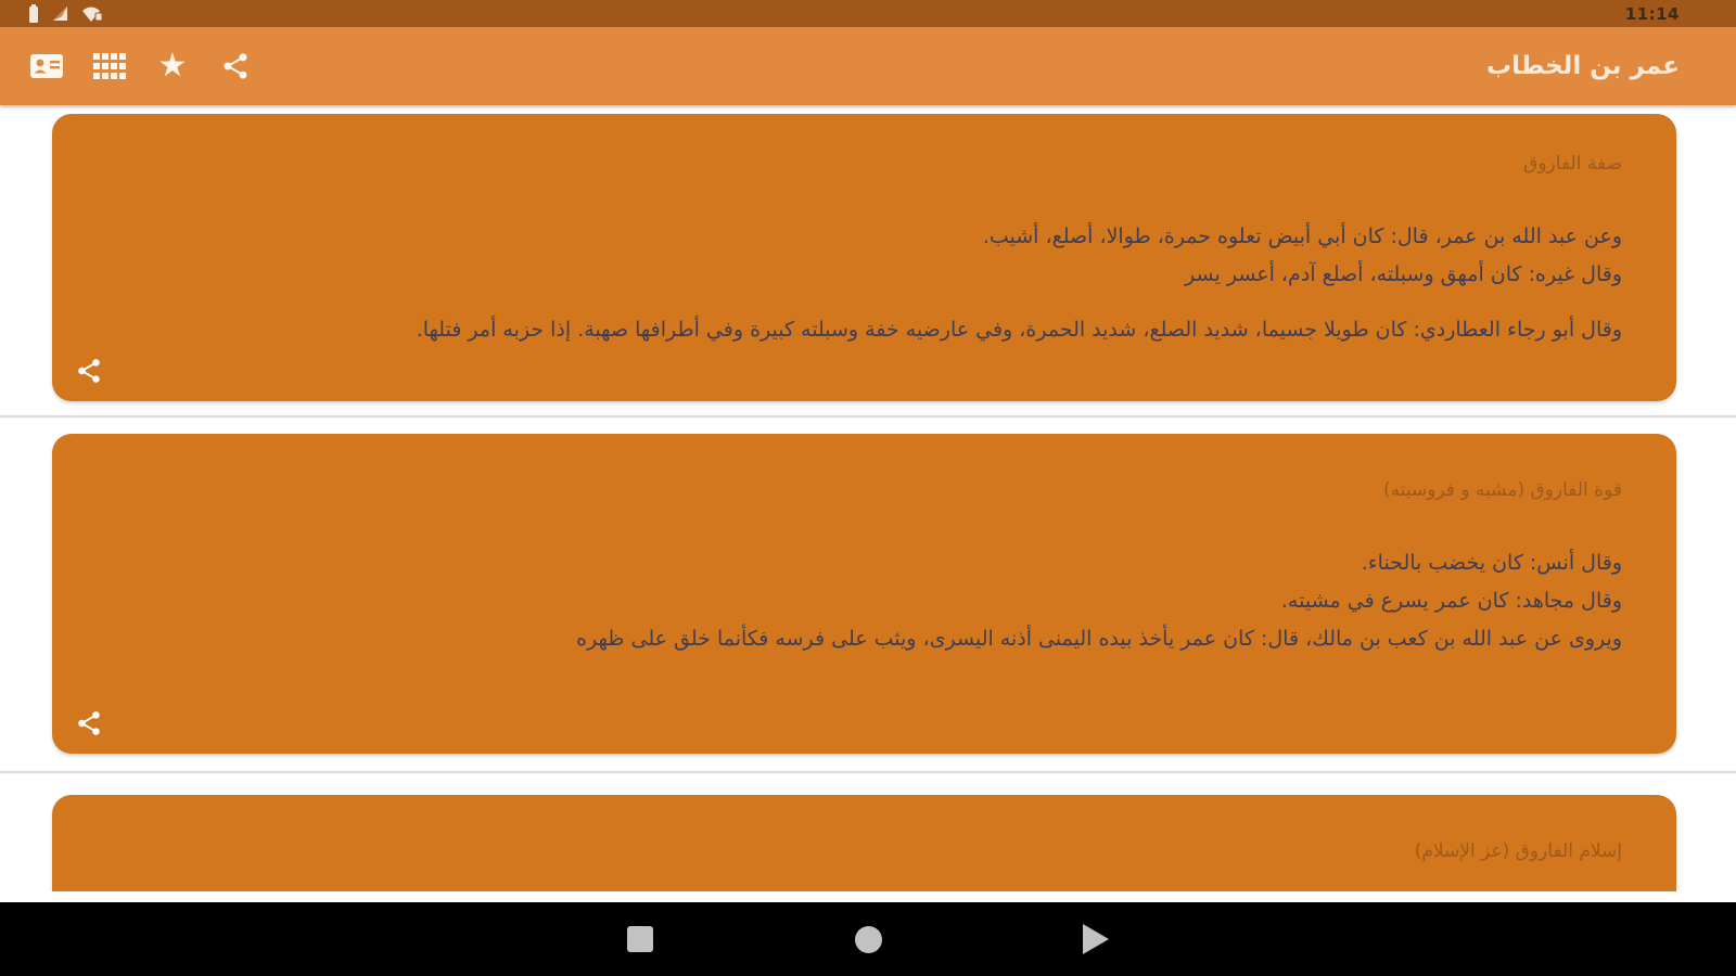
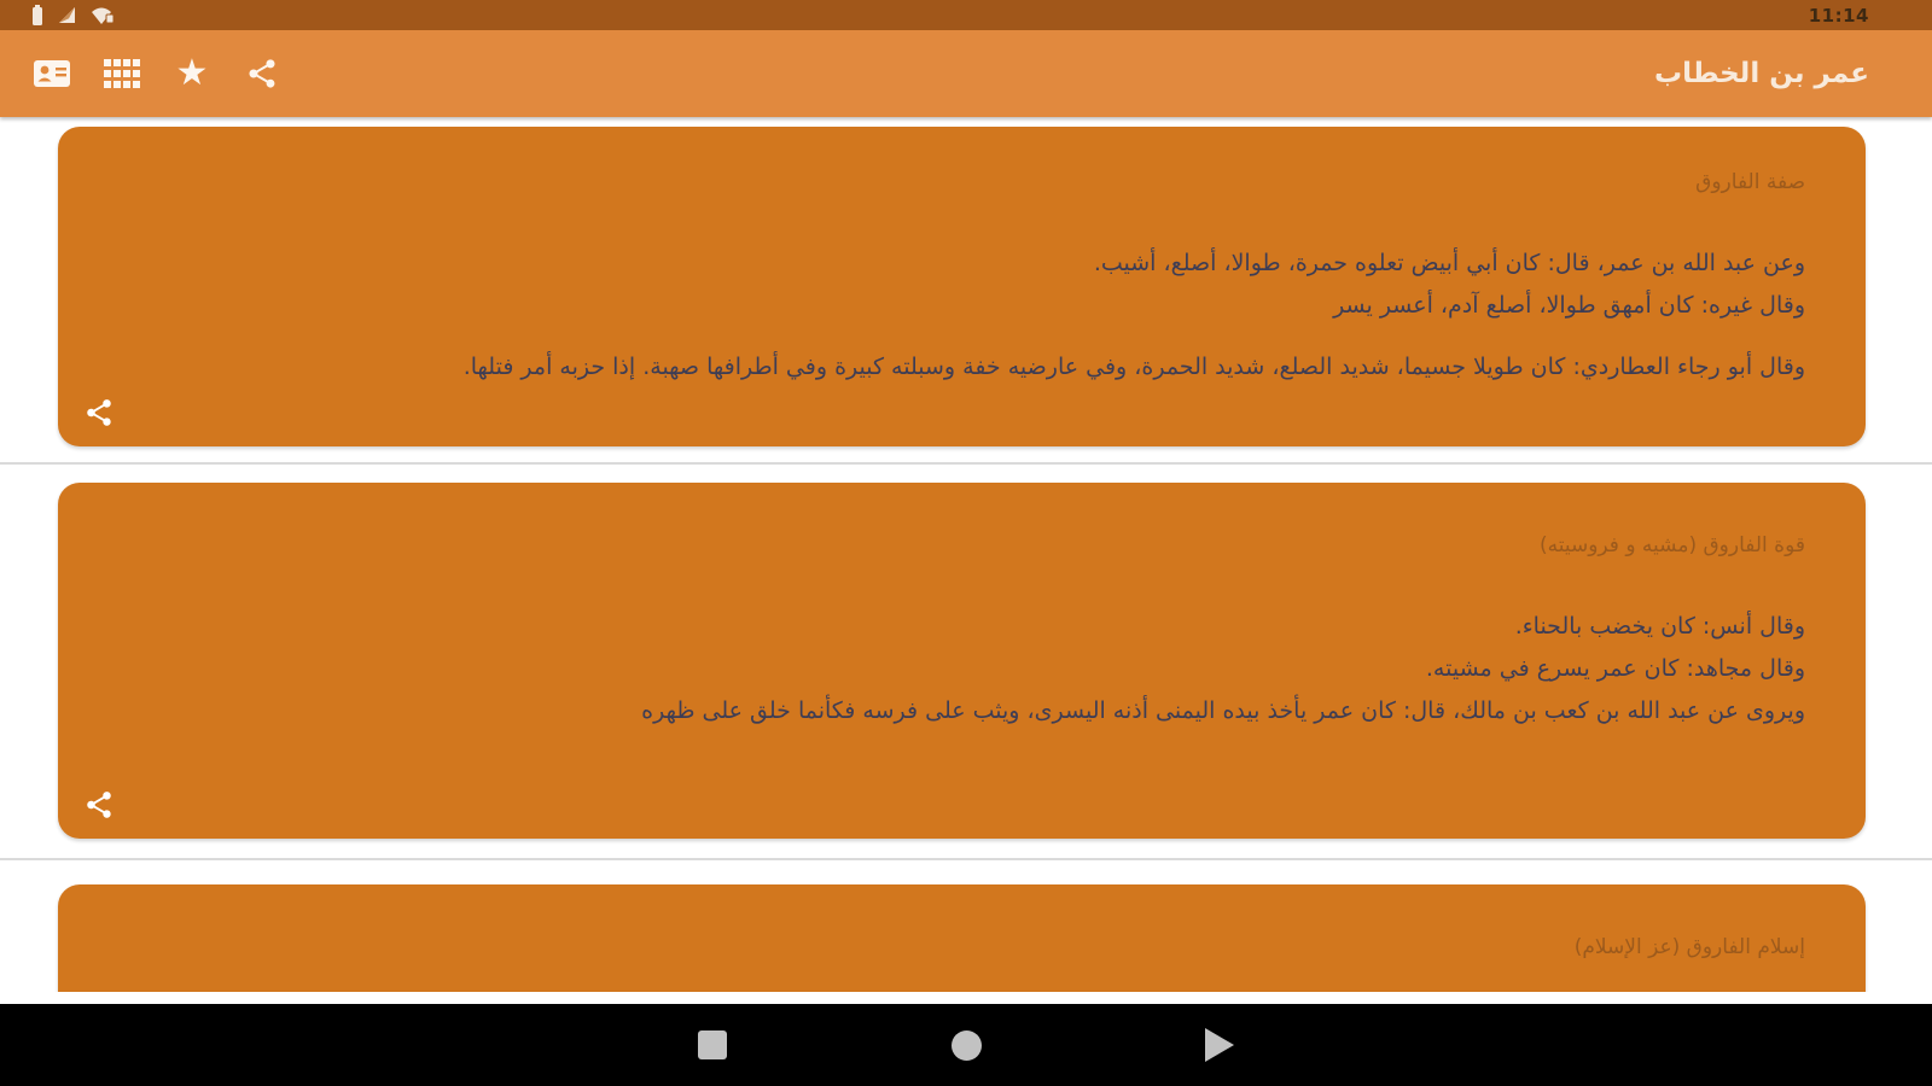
  11:14
  ★
  عمر بن الخطاب
  صفة الفاروق
  وعن عبد الله بن عمر، قال: كان أبي أبيض تعلوه حمرة، طوالا، أصلع، أشيب.
- وقال غيره: كان أمهق وسبلته، أصلع آدم، أعسر يسر
+ وقال غيره: كان أمهق طوالا، أصلع آدم، أعسر يسر
  وقال أبو رجاء العطاردي: كان طويلا جسيما، شديد الصلع، شديد الحمرة، وفي عارضيه خفة وسبلته كبيرة وفي أطرافها صهبة. إذا حزبه أمر فتلها.
  قوة الفاروق (مشيه و فروسيته)
  وقال أنس: كان يخضب بالحناء.
  وقال مجاهد: كان عمر يسرع في مشيته.
  ويروى عن عبد الله بن كعب بن مالك، قال: كان عمر يأخذ بيده اليمنى أذنه اليسرى، ويثب على فرسه فكأنما خلق على ظهره
  إسلام الفاروق (عز الإسلام)
